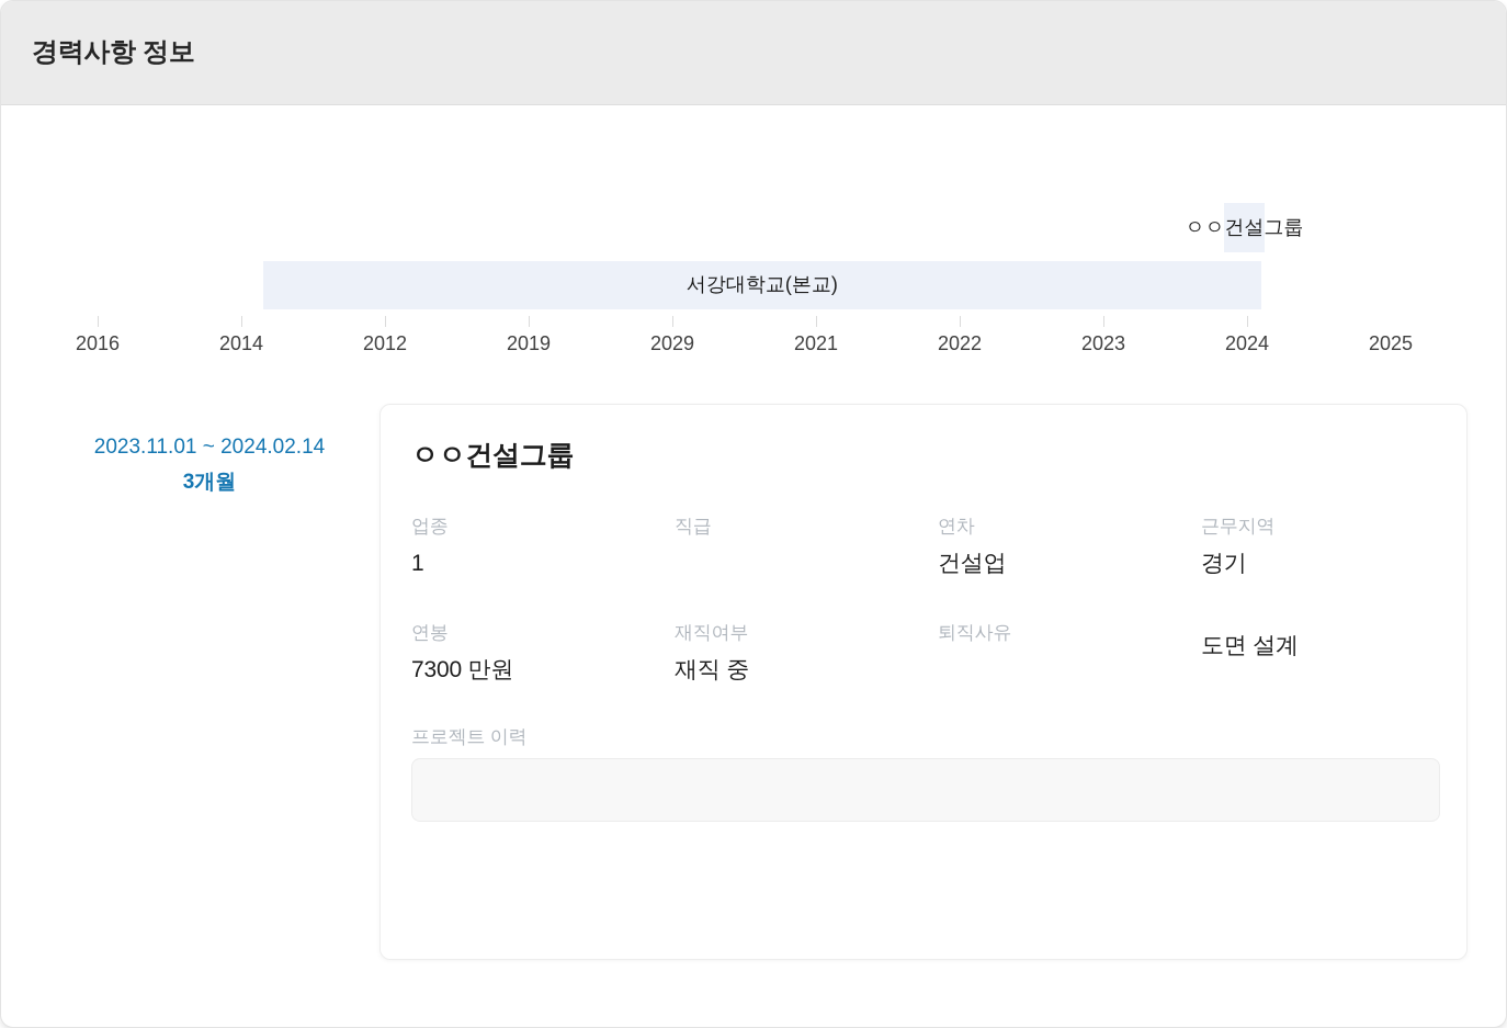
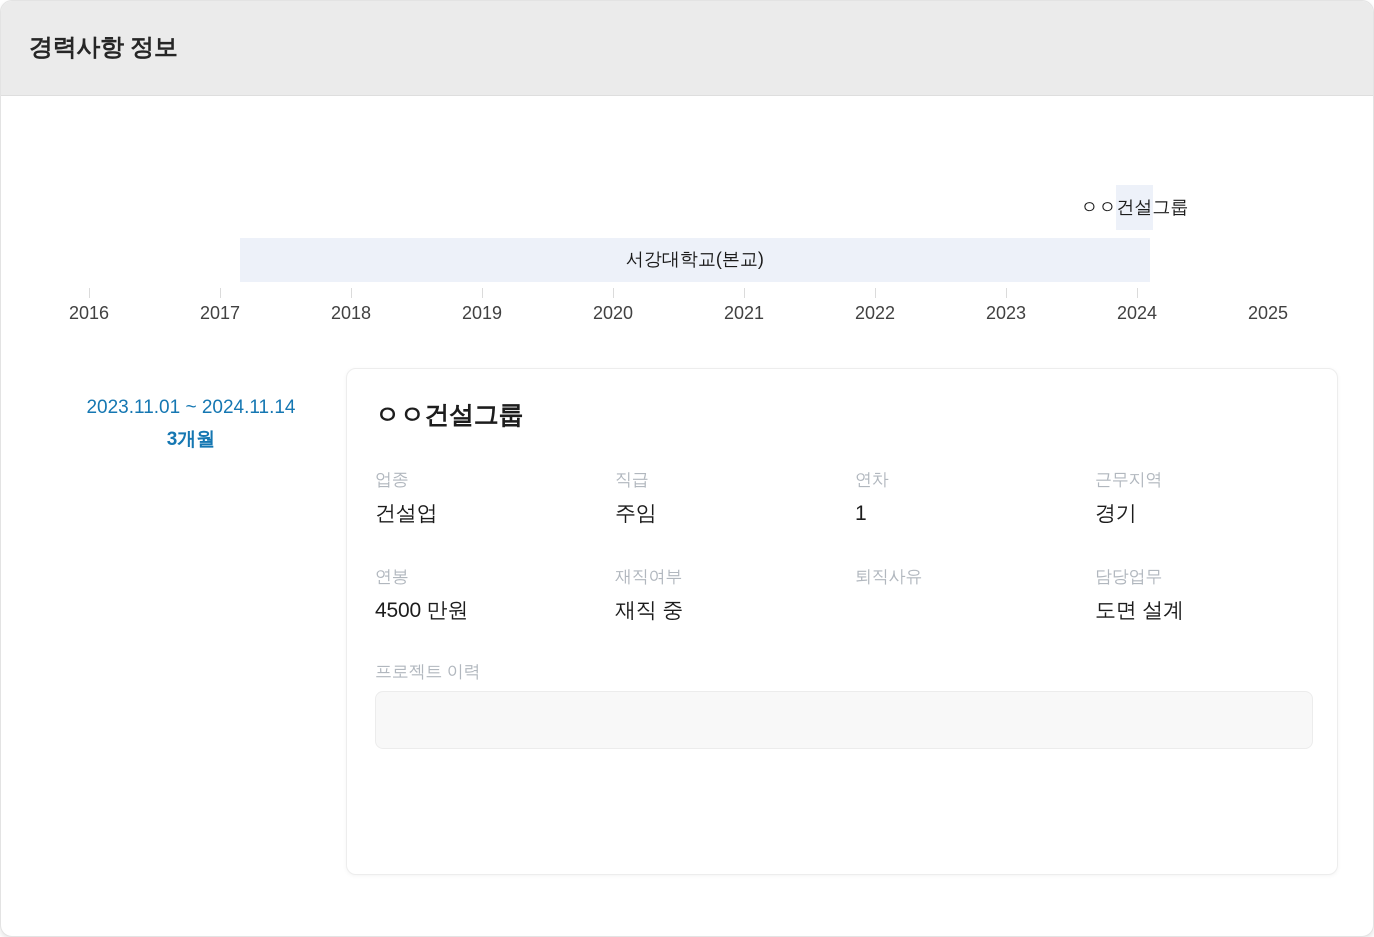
  경력사항 정보
  2016
- 2014
+ 2017
- 2012
+ 2018
  2019
- 2029
+ 2020
  2021
  2022
  2023
  2024
  2025
  ㅇㅇ건설그룹
  서강대학교(본교)
- 2023.11.01 ~ 2024.02.14
+ 2023.11.01 ~ 2024.11.14
  3개월
  ㅇㅇ건설그룹
  업종
- 1
+ 건설업
  직급
+ 주임
  연차
- 건설업
+ 1
  근무지역
  경기
  연봉
- 7300 만원
+ 4500 만원
  재직여부
  재직 중
  퇴직사유
+ 담당업무
  도면 설계
  프로젝트 이력
